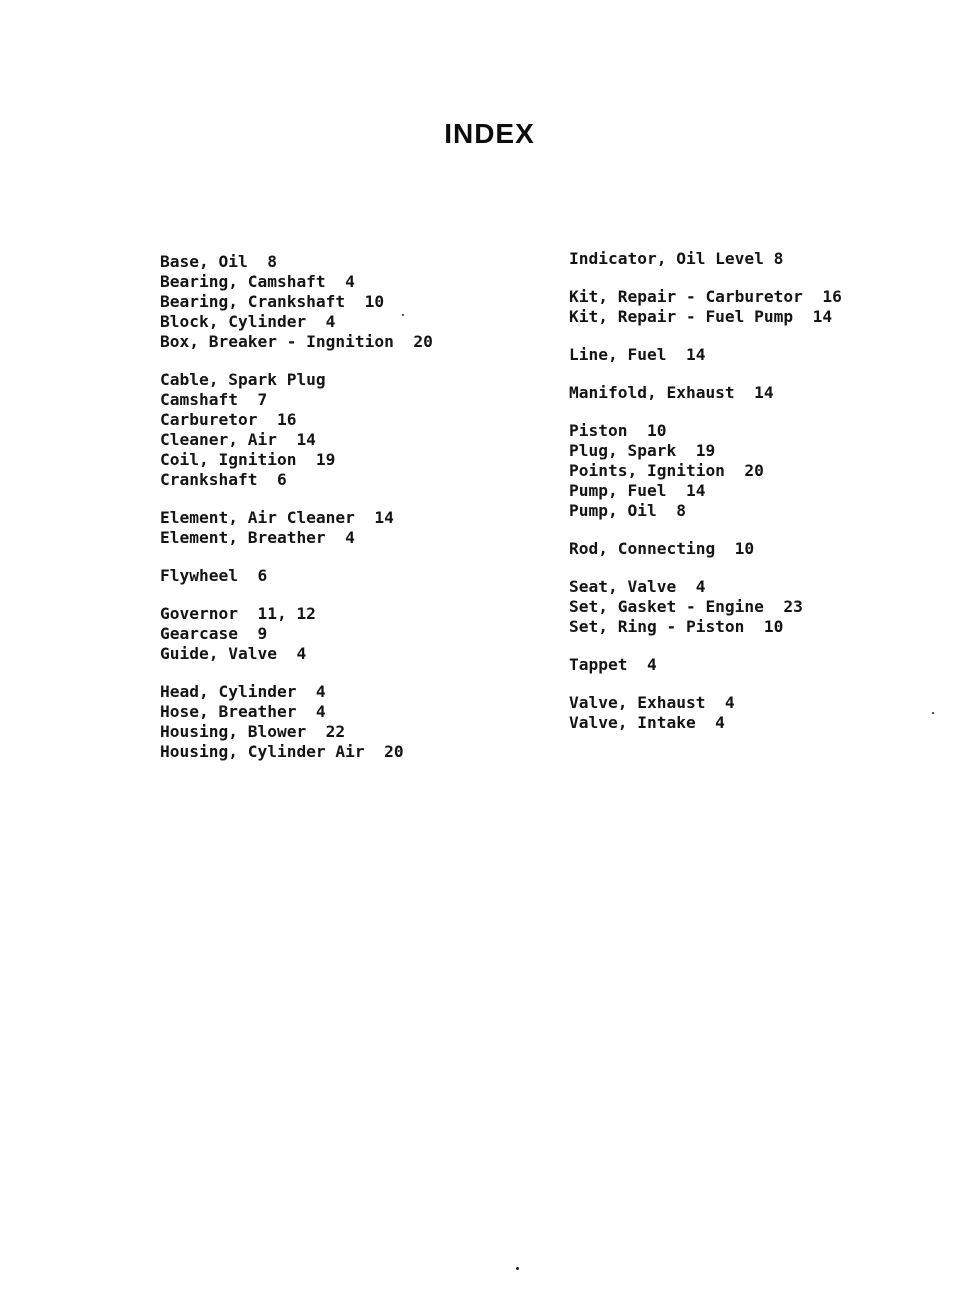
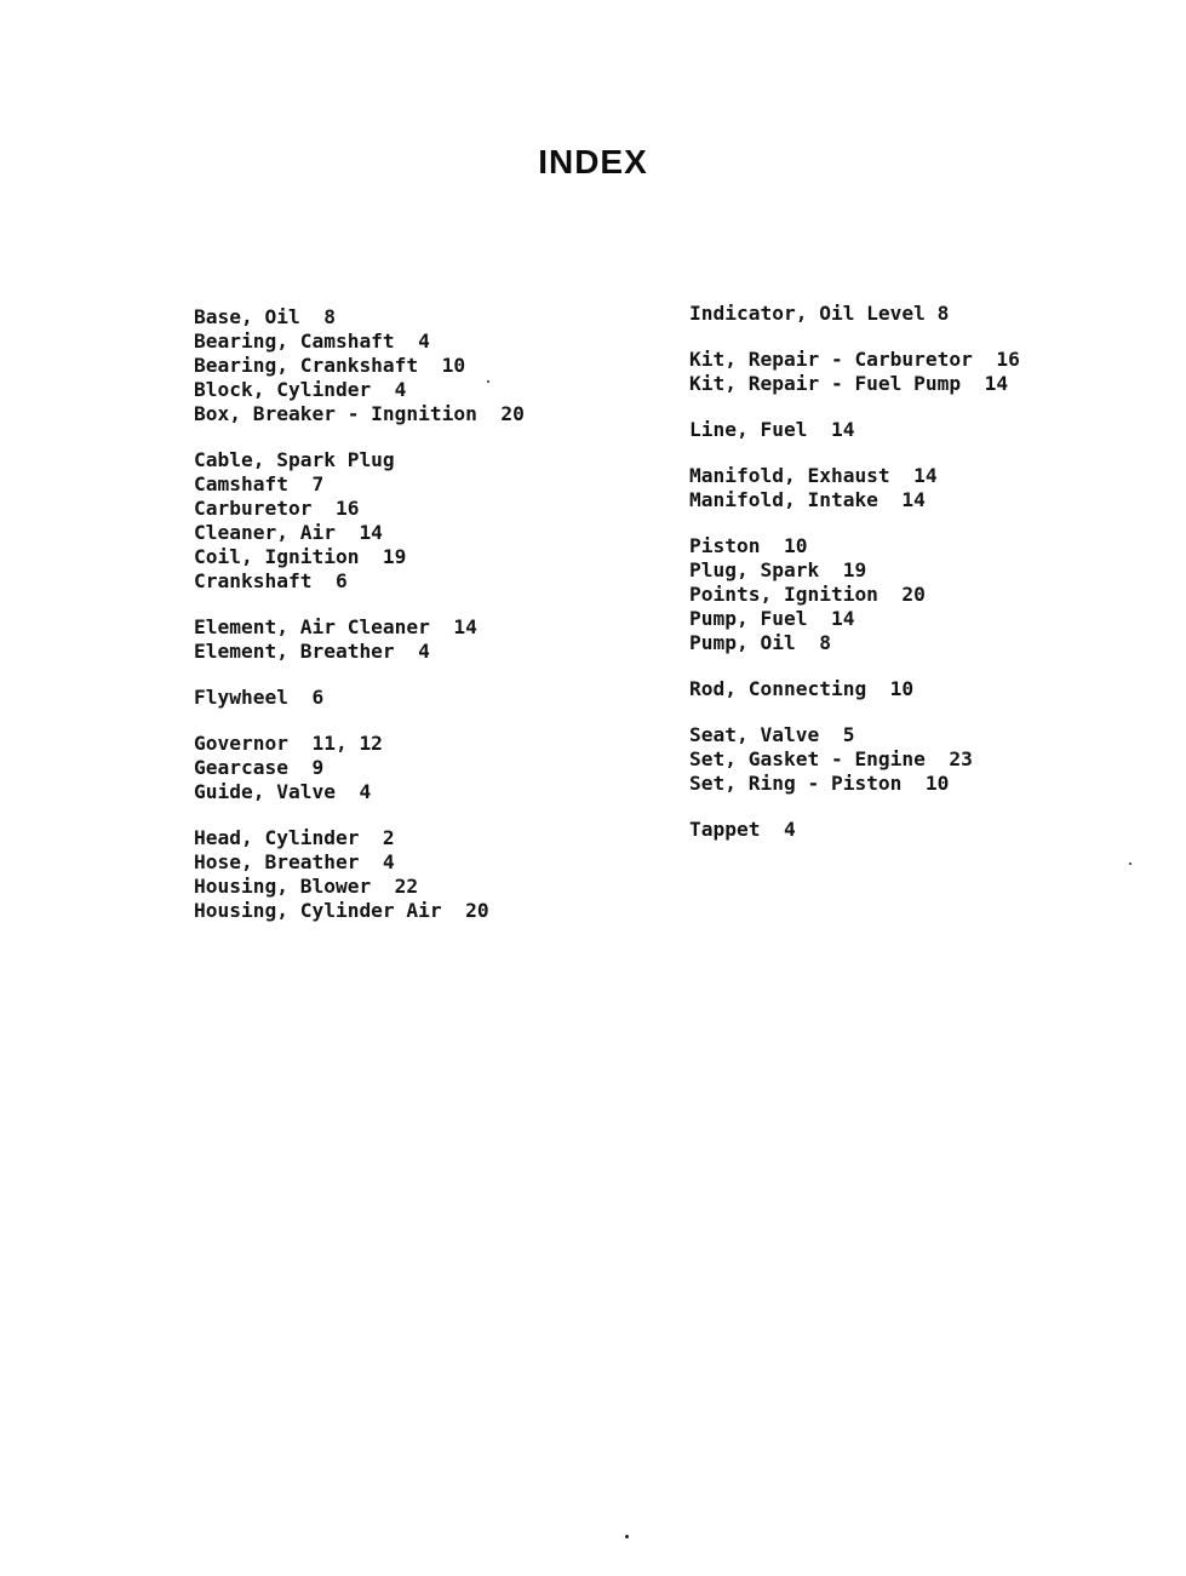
  INDEX
  Base, Oil 8
  Bearing, Camshaft 4
  Bearing, Crankshaft 10
  Block, Cylinder 4
  Box, Breaker - Ingnition 20
  Cable, Spark Plug
  Camshaft 7
  Carburetor 16
  Cleaner, Air 14
  Coil, Ignition 19
  Crankshaft 6
  Element, Air Cleaner 14
  Element, Breather 4
  Flywheel 6
  Governor 11, 12
  Gearcase 9
  Guide, Valve 4
- Head, Cylinder 4
+ Head, Cylinder 2
  Hose, Breather 4
  Housing, Blower 22
  Housing, Cylinder Air 20
  Indicator, Oil Level 8
  Kit, Repair - Carburetor 16
  Kit, Repair - Fuel Pump 14
  Line, Fuel 14
  Manifold, Exhaust 14
+ Manifold, Intake 14
  Piston 10
  Plug, Spark 19
  Points, Ignition 20
  Pump, Fuel 14
  Pump, Oil 8
  Rod, Connecting 10
- Seat, Valve 4
+ Seat, Valve 5
  Set, Gasket - Engine 23
  Set, Ring - Piston 10
  Tappet 4
- Valve, Exhaust 4
- Valve, Intake 4
